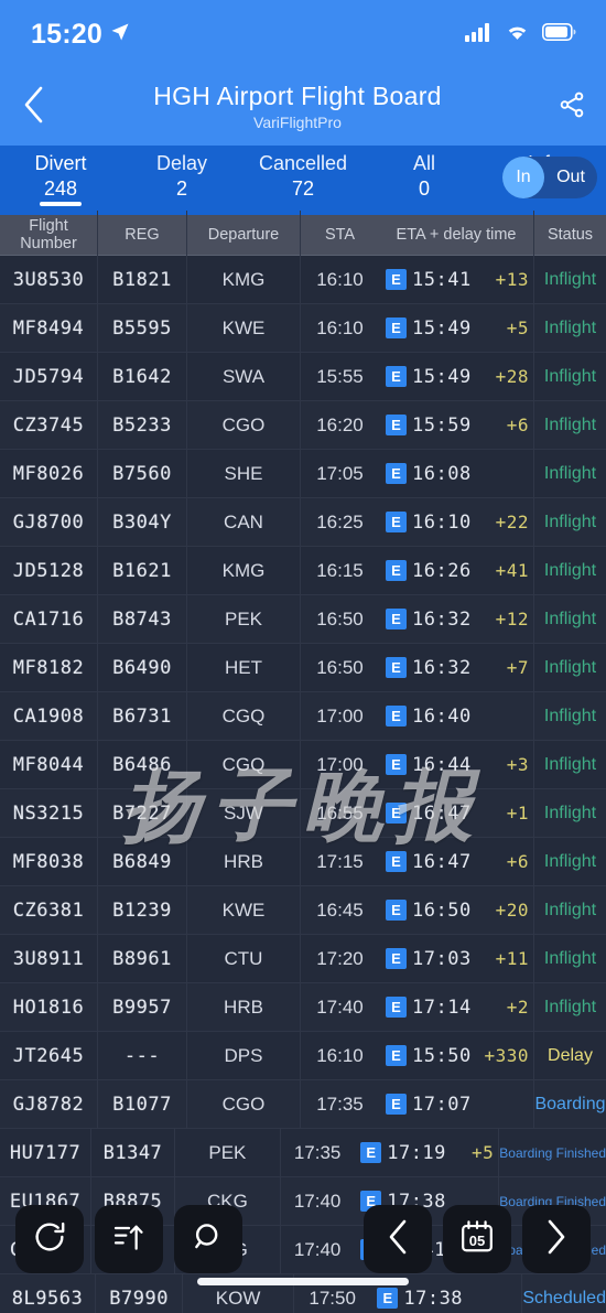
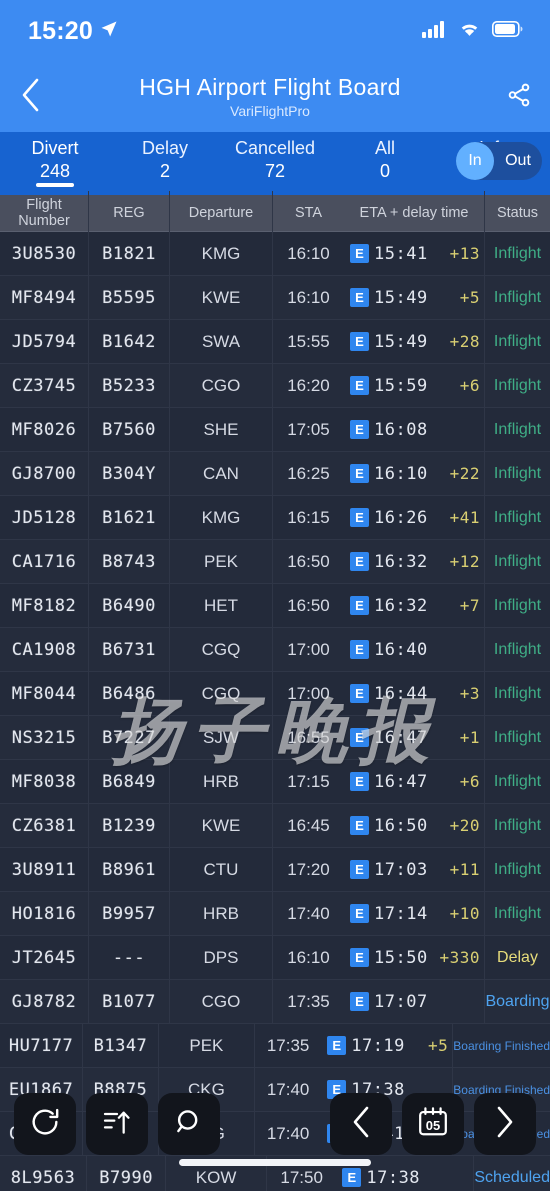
  15:20
  HGH Airport Flight Board
  VariFlightPro
  Divert
  248
  Delay
  2
  Cancelled
  72
  All
  0
  In
  Out
  Flight Number
  REG
  Departure
  STA
  ETA + delay time
  Status
  3U8530
  B1821
  KMG
  16:10
  E
  15:41
  +13
  Inflight
  MF8494
  B5595
  KWE
  16:10
  E
  15:49
  +5
  Inflight
  JD5794
  B1642
  SWA
  15:55
  E
  15:49
  +28
  Inflight
  CZ3745
  B5233
  CGO
  16:20
  E
  15:59
  +6
  Inflight
  MF8026
  B7560
  SHE
  17:05
  E
  16:08
  Inflight
  GJ8700
  B304Y
  CAN
  16:25
  E
  16:10
  +22
  Inflight
  JD5128
  B1621
  KMG
  16:15
  E
  16:26
  +41
  Inflight
  CA1716
  B8743
  PEK
  16:50
  E
  16:32
  +12
  Inflight
  MF8182
  B6490
  HET
  16:50
  E
  16:32
  +7
  Inflight
  CA1908
  B6731
  CGQ
  17:00
  E
  16:40
  Inflight
  MF8044
  B6486
  CGQ
  17:00
  E
  16:44
  +3
  Inflight
  NS3215
  B7227
  SJW
  16:55
  E
  16:47
  +1
  Inflight
  MF8038
  B6849
  HRB
  17:15
  E
  16:47
  +6
  Inflight
  CZ6381
  B1239
  KWE
  16:45
  E
  16:50
  +20
  Inflight
  3U8911
  B8961
  CTU
  17:20
  E
  17:03
  +11
  Inflight
  HO1816
  B9957
  HRB
  17:40
  E
  17:14
- +2
+ +10
  Inflight
  JT2645
  ---
  DPS
  16:10
  E
  15:50
  +330
  Delay
  GJ8782
  B1077
  CGO
  17:35
  E
  17:07
  Boarding
  HU7177
  B1347
  PEK
  17:35
  E
  17:19
  +5
  Boarding Finished
  EU1867
  B8875
  CKG
  17:40
  E
  17:38
  Boarding Finished
  17:40
  8L9563
  B7990
  KOW
  17:50
  E
  17:38
  Scheduled
  扬子晚报
  05
